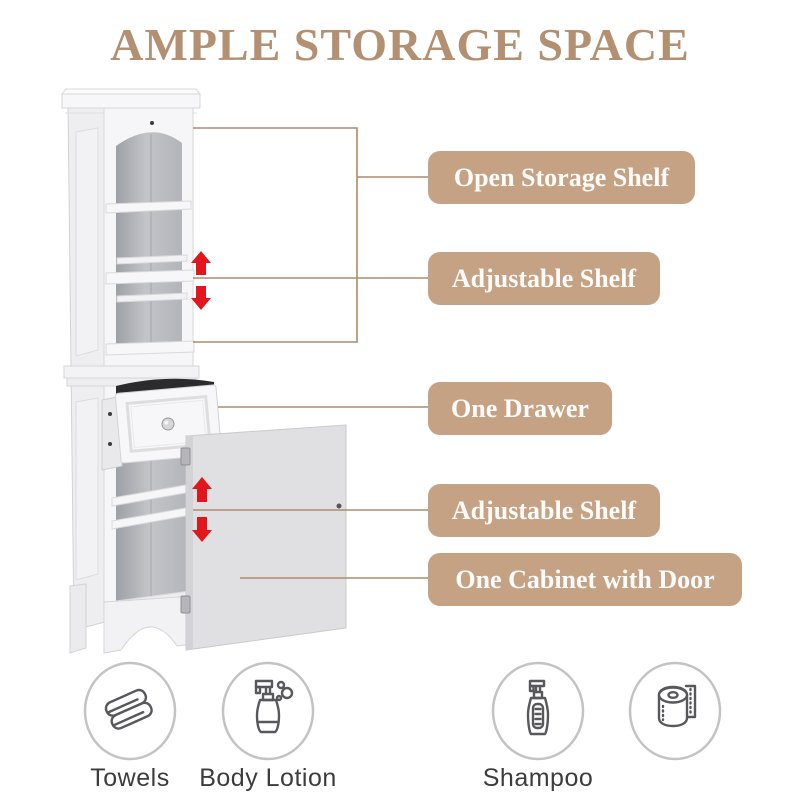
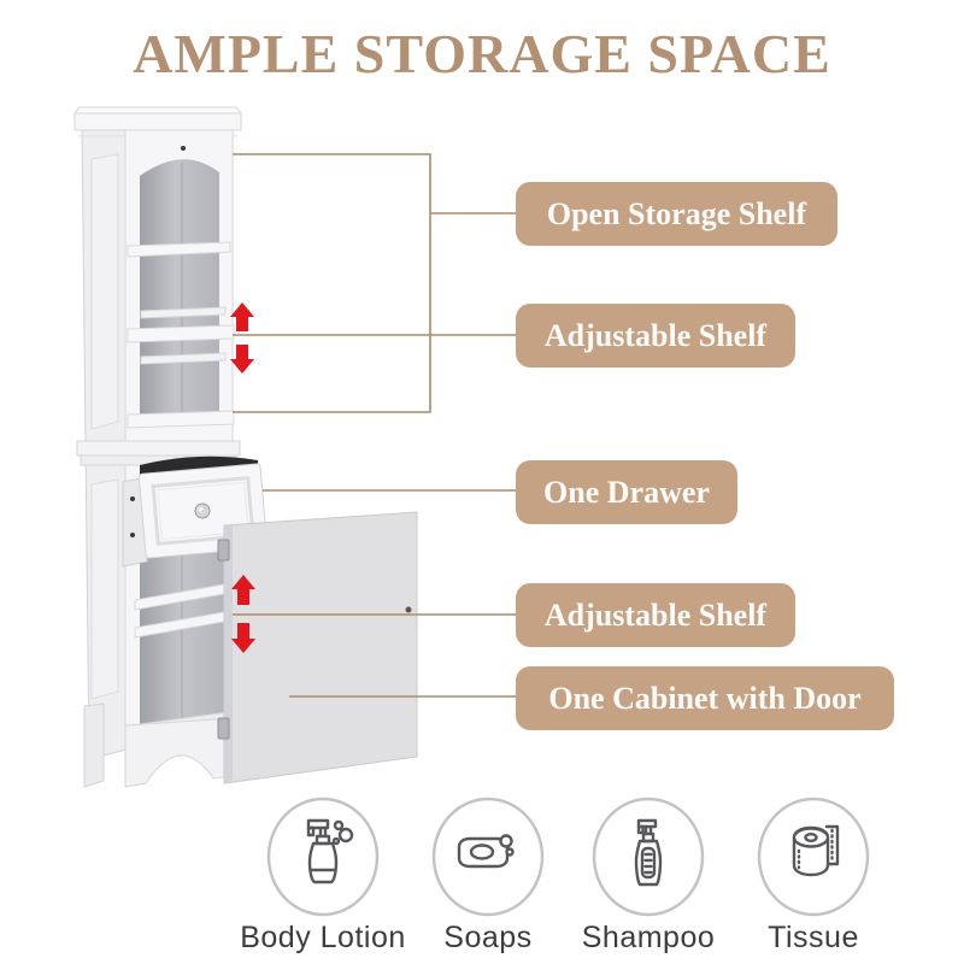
  AMPLE STORAGE SPACE
  Open Storage Shelf
  Adjustable Shelf
  One Drawer
  Adjustable Shelf
  One Cabinet with Door
- Towels
  Body Lotion
+ Soaps
  Shampoo
+ Tissue
